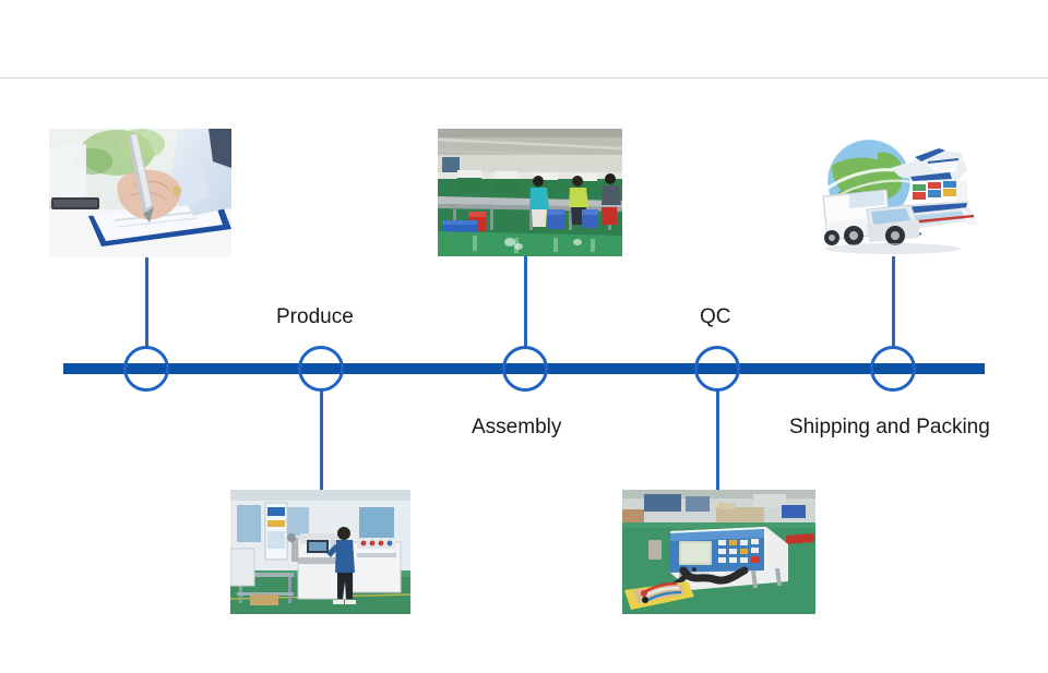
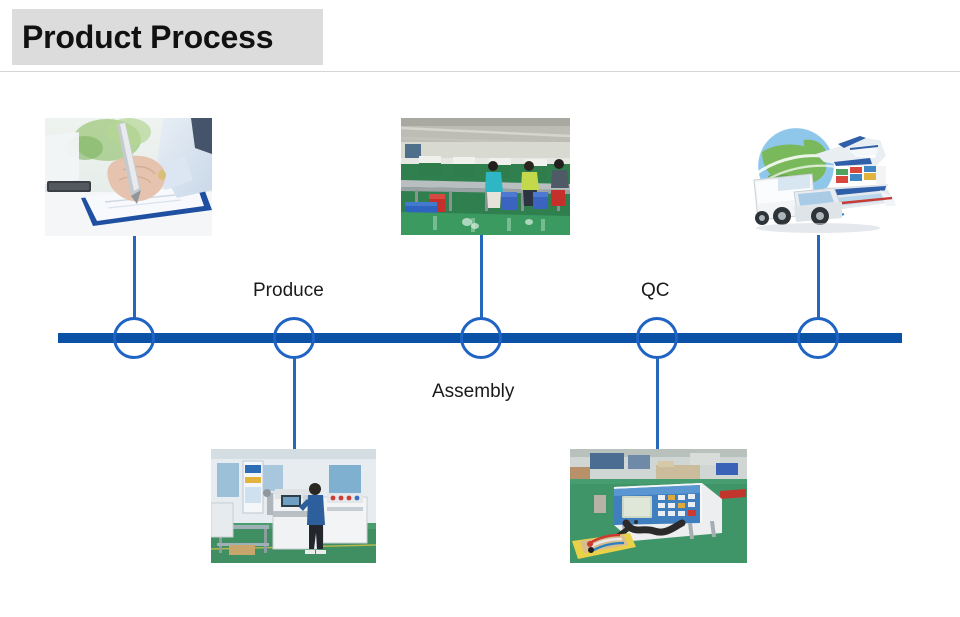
+ Product Process
  Produce
  Assembly
  QC
- Shipping and Packing
